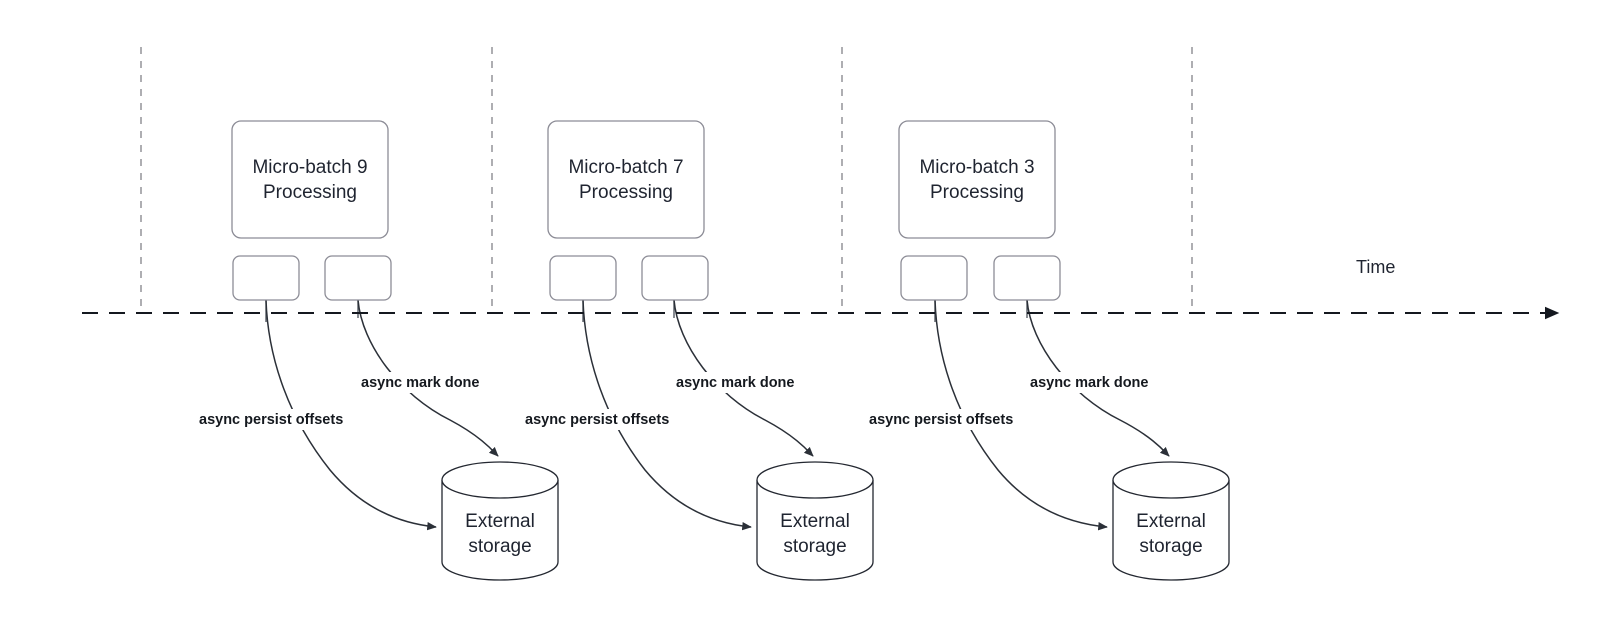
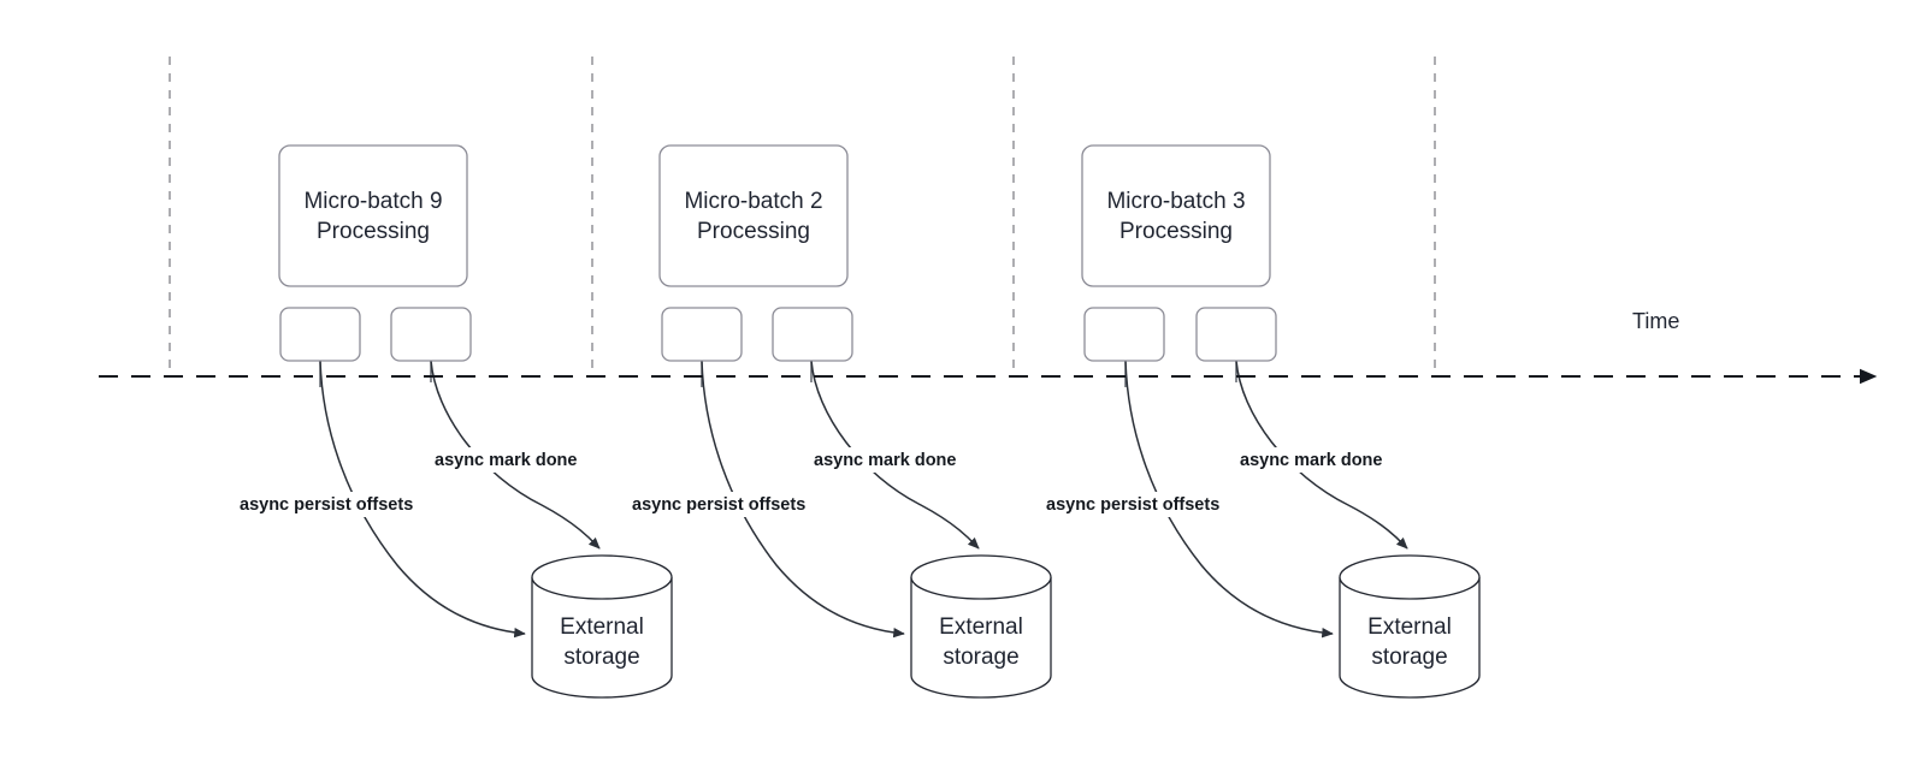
  async persist offsets
  async mark done
  Micro-batch 9
  Processing
  External
  storage
  async persist offsets
  async mark done
- Micro-batch 7
+ Micro-batch 2
  Processing
  External
  storage
  async persist offsets
  async mark done
  Micro-batch 3
  Processing
  External
  storage
  Time
